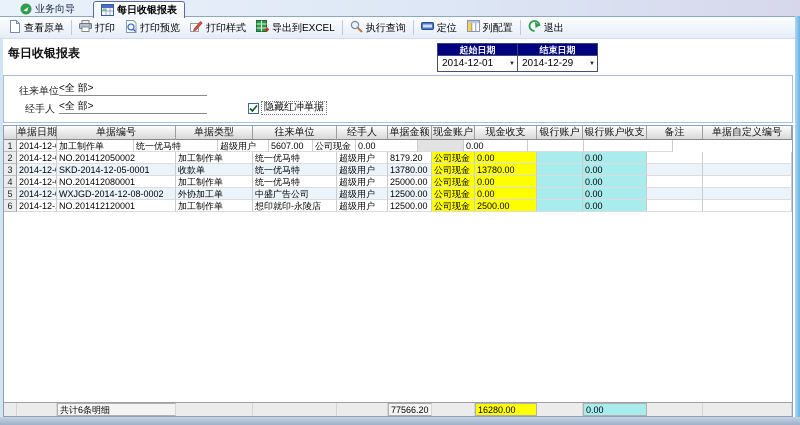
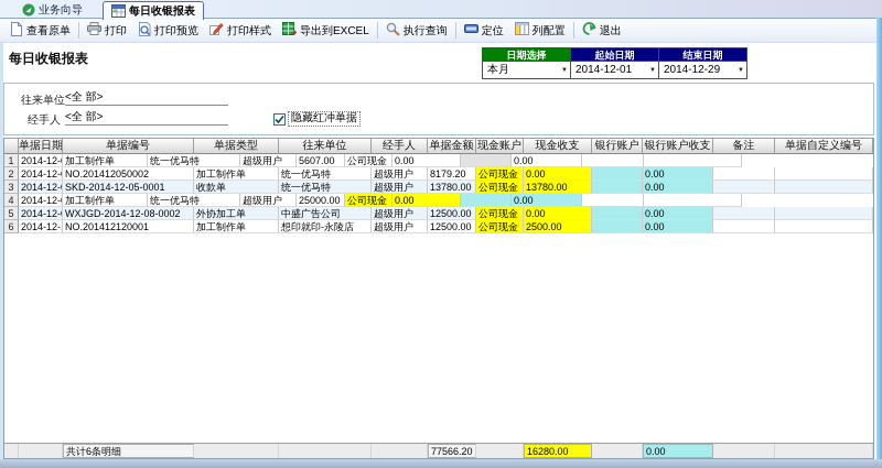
  业务向导
  每日收银报表
  查看原单
  打印
  打印预览
  打印样式
  导出到EXCEL
  执行查询
  定位
  列配置
  退出
  每日收银报表
+ 日期选择
+ 本月
  起始日期
  2014-12-01
  结束日期
  2014-12-29
  往来单位
  <全 部>
  经手人
  <全 部>
  隐藏红冲单据
  单据日期
  单据编号
  单据类型
  往来单位
  经手人
  单据金额
  现金账户
  现金收支
  银行账户
  银行账户收支
  备注
  单据自定义编号
  1
  2014-12-
  加工制作单
  统一优马特
  超级用户
  5607.00
  公司现金
  0.00
  0.00
  2
  2014-12-
  NO.201412050002
  加工制作单
  统一优马特
  超级用户
  8179.20
  公司现金
  0.00
  0.00
  3
  2014-12-
  SKD-2014-12-05-0001
  收款单
  统一优马特
  超级用户
  13780.00
  公司现金
  13780.00
  0.00
  4
  2014-12-
- NO.201412080001
  加工制作单
  统一优马特
  超级用户
  25000.00
  公司现金
  0.00
  0.00
  5
  2014-12-
  WXJGD-2014-12-08-0002
  外协加工单
  中盛广告公司
  超级用户
  12500.00
  公司现金
  0.00
  0.00
  6
  2014-12-
  NO.201412120001
  加工制作单
  想印就印-永陵店
  超级用户
  12500.00
  公司现金
  2500.00
  0.00
  共计6条明细
  77566.20
  16280.00
  0.00
